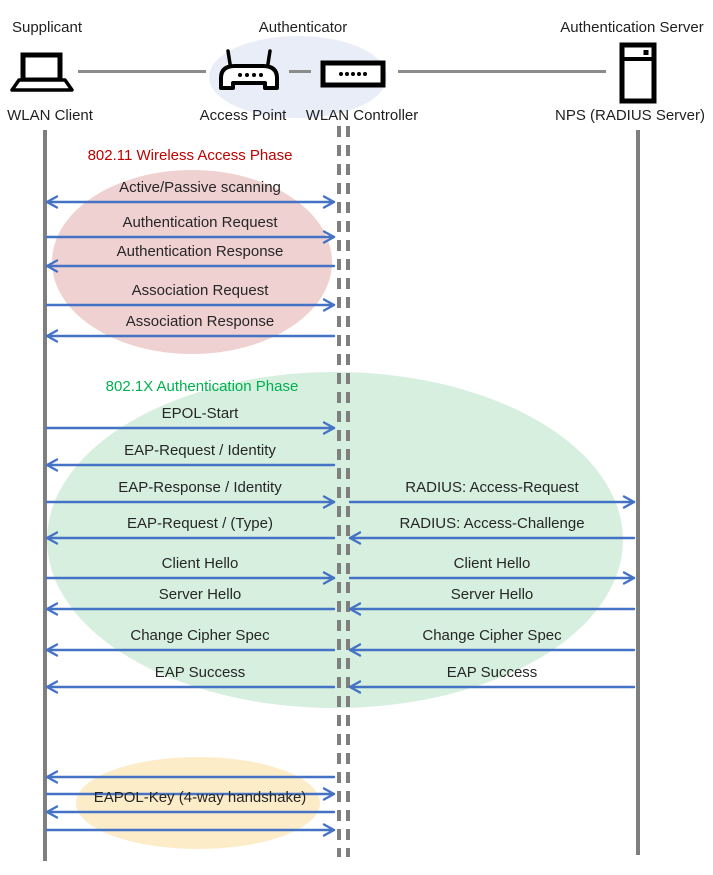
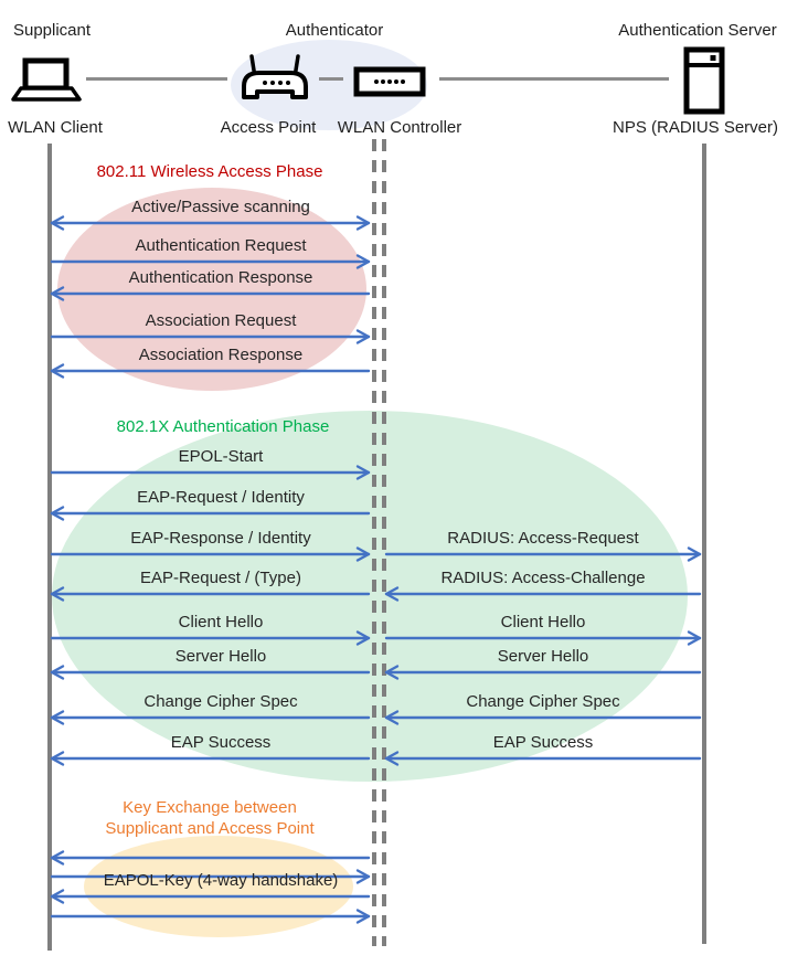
  Supplicant
  Authenticator
  Authentication Server
  WLAN Client
  Access Point
  WLAN Controller
  NPS (RADIUS Server)
  802.11 Wireless Access Phase
  802.1X Authentication Phase
+ Key Exchange between
+ Supplicant and Access Point
  Active/Passive scanning
  Authentication Request
  Authentication Response
  Association Request
  Association Response
  EPOL-Start
  EAP-Request / Identity
  EAP-Response / Identity
  RADIUS: Access-Request
  EAP-Request / (Type)
  RADIUS: Access-Challenge
  Client Hello
  Client Hello
  Server Hello
  Server Hello
  Change Cipher Spec
  Change Cipher Spec
  EAP Success
  EAP Success
  EAPOL-Key (4-way handshake)
